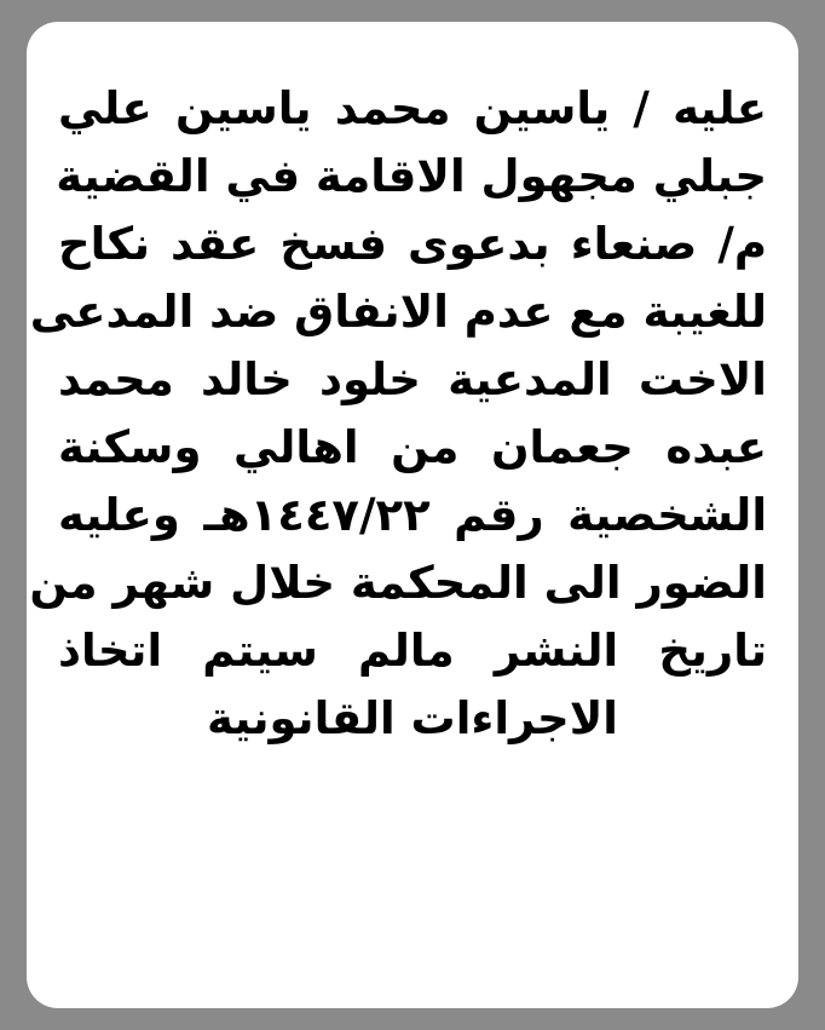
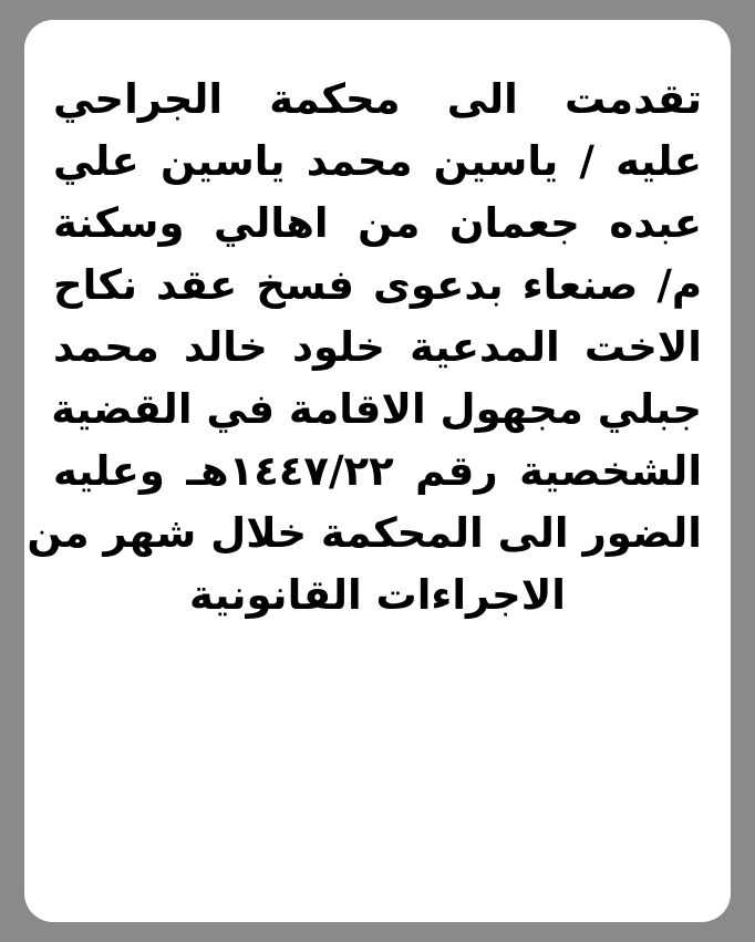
+ تقدمت الى محكمة الجراحي
  عليه / ياسين محمد ياسين علي
- جبلي مجهول الاقامة في القضية
+ عبده جعمان من اهالي وسكنة
  م/ صنعاء بدعوى فسخ عقد نكاح
- للغيبة مع عدم الانفاق ضد المدعى
  الاخت المدعية خلود خالد محمد
- عبده جعمان من اهالي وسكنة
+ جبلي مجهول الاقامة في القضية
  الشخصية رقم ١٤٤٧/٢٢هـ وعليه
  الضور الى المحكمة خلال شهر من
- تاريخ النشر مالم سيتم اتخاذ
  الاجراءات القانونية
